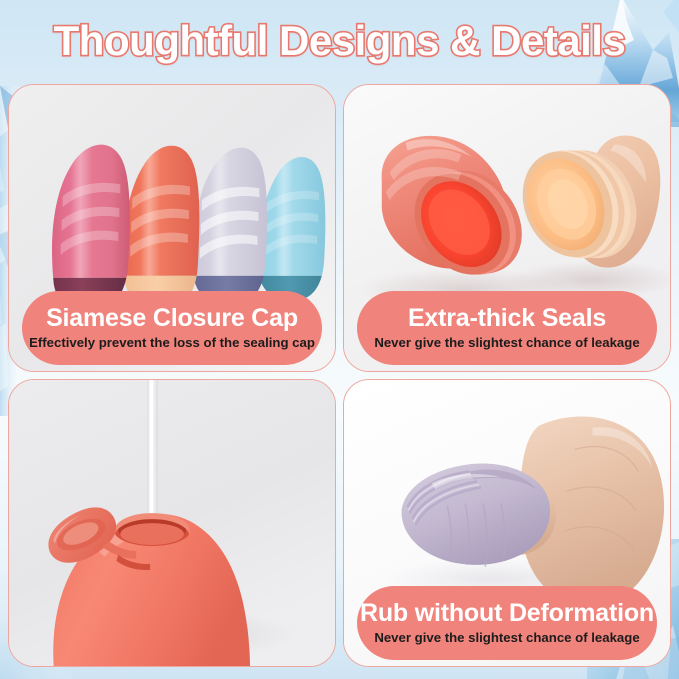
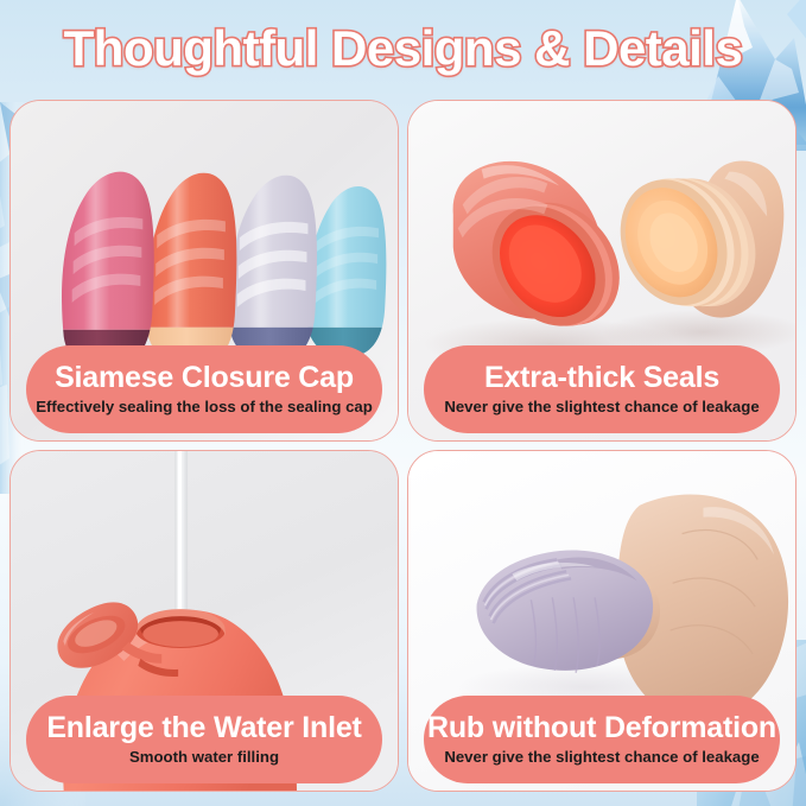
  Thoughtful Designs & Details
  Siamese Closure Cap
- Effectively prevent the loss of the sealing cap
+ Effectively sealing the loss of the sealing cap
  Extra-thick Seals
  Never give the slightest chance of leakage
+ Enlarge the Water Inlet
+ Smooth water filling
  Rub without Deformation
  Never give the slightest chance of leakage
